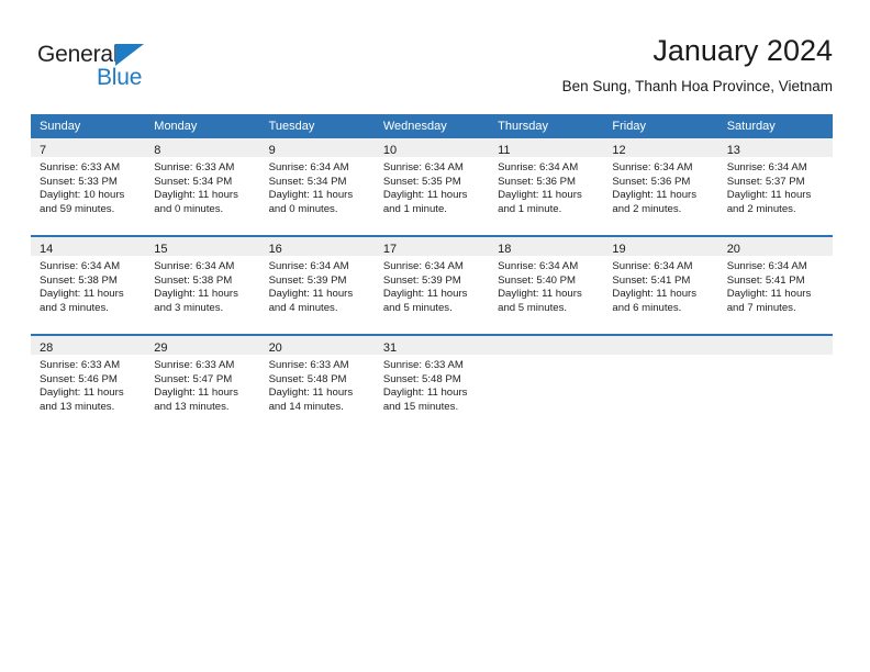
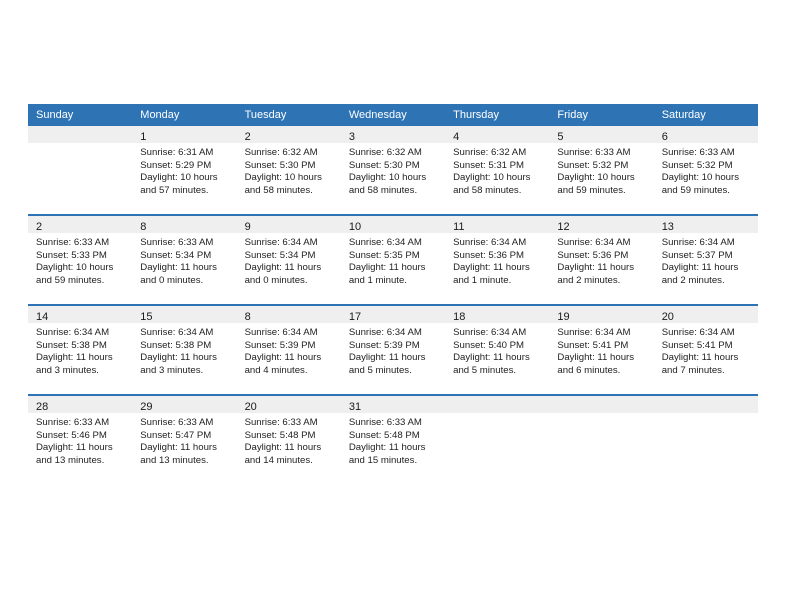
- General
- Blue
- January 2024
- Ben Sung, Thanh Hoa Province, Vietnam
  Sunday	Monday	Tuesday	Wednesday	Thursday	Friday	Saturday
+ 	1Sunrise: 6:31 AMSunset: 5:29 PMDaylight: 10 hoursand 57 minutes.	2Sunrise: 6:32 AMSunset: 5:30 PMDaylight: 10 hoursand 58 minutes.	3Sunrise: 6:32 AMSunset: 5:30 PMDaylight: 10 hoursand 58 minutes.	4Sunrise: 6:32 AMSunset: 5:31 PMDaylight: 10 hoursand 58 minutes.	5Sunrise: 6:33 AMSunset: 5:32 PMDaylight: 10 hoursand 59 minutes.	6Sunrise: 6:33 AMSunset: 5:32 PMDaylight: 10 hoursand 59 minutes.
- 7Sunrise: 6:33 AMSunset: 5:33 PMDaylight: 10 hoursand 59 minutes.	8Sunrise: 6:33 AMSunset: 5:34 PMDaylight: 11 hoursand 0 minutes.	9Sunrise: 6:34 AMSunset: 5:34 PMDaylight: 11 hoursand 0 minutes.	10Sunrise: 6:34 AMSunset: 5:35 PMDaylight: 11 hoursand 1 minute.	11Sunrise: 6:34 AMSunset: 5:36 PMDaylight: 11 hoursand 1 minute.	12Sunrise: 6:34 AMSunset: 5:36 PMDaylight: 11 hoursand 2 minutes.	13Sunrise: 6:34 AMSunset: 5:37 PMDaylight: 11 hoursand 2 minutes.
+ 2Sunrise: 6:33 AMSunset: 5:33 PMDaylight: 10 hoursand 59 minutes.	8Sunrise: 6:33 AMSunset: 5:34 PMDaylight: 11 hoursand 0 minutes.	9Sunrise: 6:34 AMSunset: 5:34 PMDaylight: 11 hoursand 0 minutes.	10Sunrise: 6:34 AMSunset: 5:35 PMDaylight: 11 hoursand 1 minute.	11Sunrise: 6:34 AMSunset: 5:36 PMDaylight: 11 hoursand 1 minute.	12Sunrise: 6:34 AMSunset: 5:36 PMDaylight: 11 hoursand 2 minutes.	13Sunrise: 6:34 AMSunset: 5:37 PMDaylight: 11 hoursand 2 minutes.
- 14Sunrise: 6:34 AMSunset: 5:38 PMDaylight: 11 hoursand 3 minutes.	15Sunrise: 6:34 AMSunset: 5:38 PMDaylight: 11 hoursand 3 minutes.	16Sunrise: 6:34 AMSunset: 5:39 PMDaylight: 11 hoursand 4 minutes.	17Sunrise: 6:34 AMSunset: 5:39 PMDaylight: 11 hoursand 5 minutes.	18Sunrise: 6:34 AMSunset: 5:40 PMDaylight: 11 hoursand 5 minutes.	19Sunrise: 6:34 AMSunset: 5:41 PMDaylight: 11 hoursand 6 minutes.	20Sunrise: 6:34 AMSunset: 5:41 PMDaylight: 11 hoursand 7 minutes.
+ 14Sunrise: 6:34 AMSunset: 5:38 PMDaylight: 11 hoursand 3 minutes.	15Sunrise: 6:34 AMSunset: 5:38 PMDaylight: 11 hoursand 3 minutes.	8Sunrise: 6:34 AMSunset: 5:39 PMDaylight: 11 hoursand 4 minutes.	17Sunrise: 6:34 AMSunset: 5:39 PMDaylight: 11 hoursand 5 minutes.	18Sunrise: 6:34 AMSunset: 5:40 PMDaylight: 11 hoursand 5 minutes.	19Sunrise: 6:34 AMSunset: 5:41 PMDaylight: 11 hoursand 6 minutes.	20Sunrise: 6:34 AMSunset: 5:41 PMDaylight: 11 hoursand 7 minutes.
  28Sunrise: 6:33 AMSunset: 5:46 PMDaylight: 11 hoursand 13 minutes.	29Sunrise: 6:33 AMSunset: 5:47 PMDaylight: 11 hoursand 13 minutes.	20Sunrise: 6:33 AMSunset: 5:48 PMDaylight: 11 hoursand 14 minutes.	31Sunrise: 6:33 AMSunset: 5:48 PMDaylight: 11 hoursand 15 minutes.
